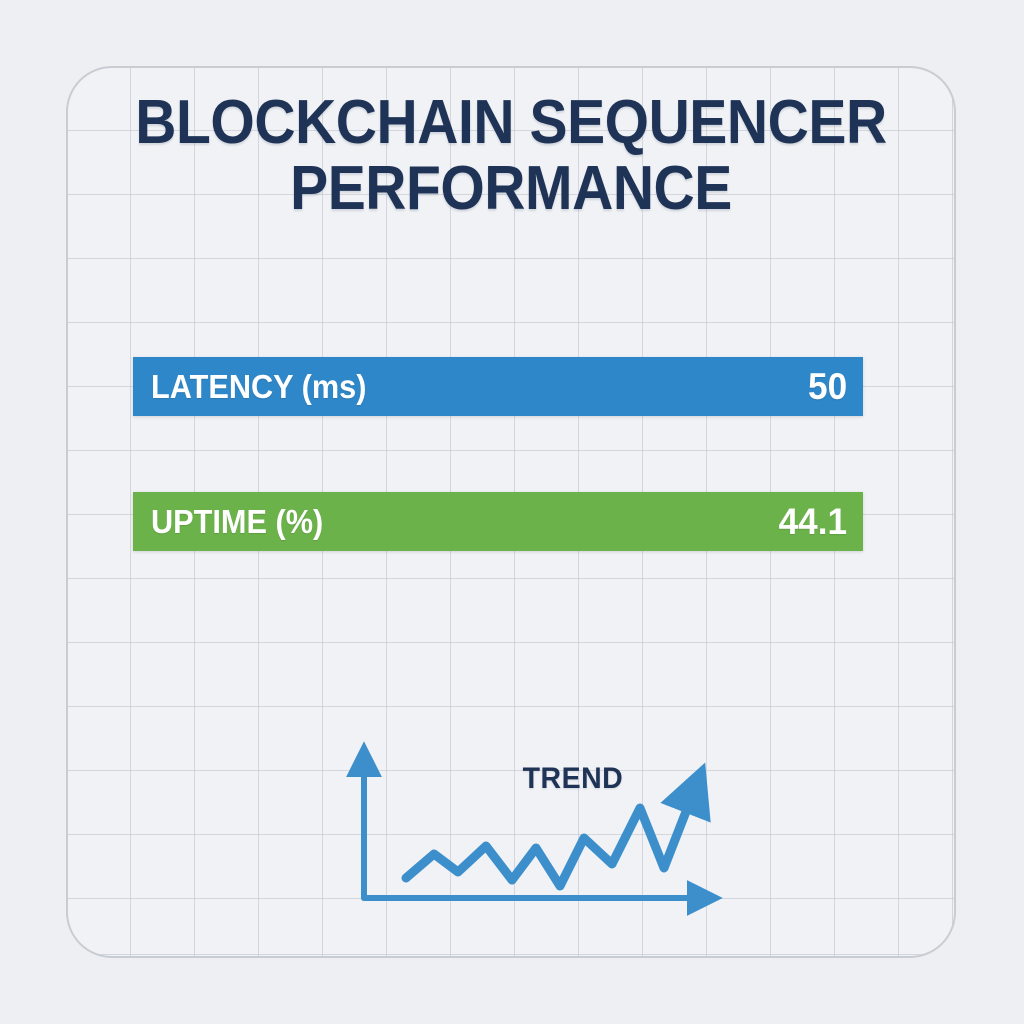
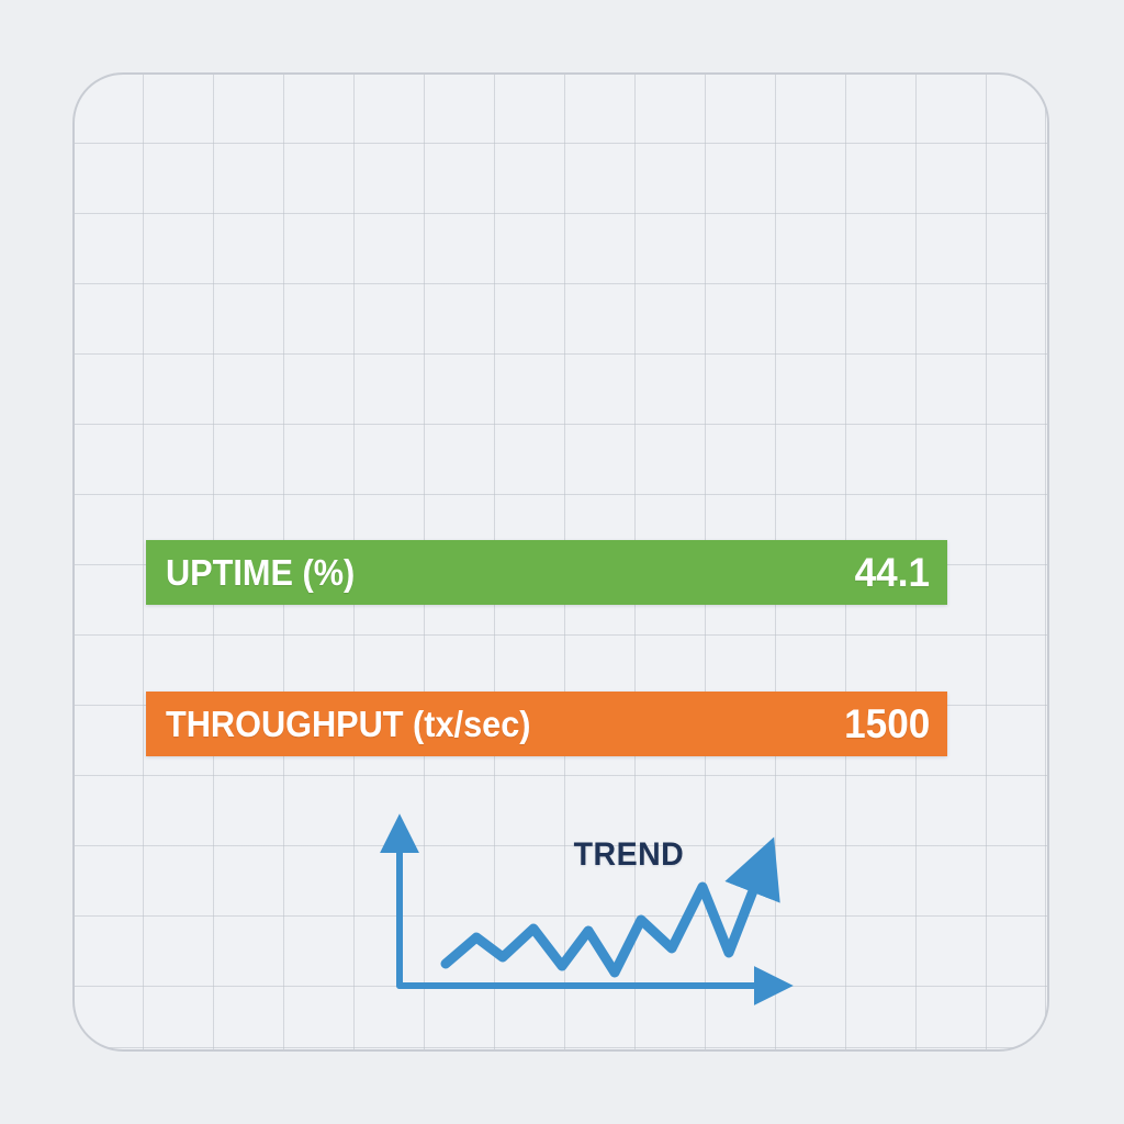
- BLOCKCHAIN SEQUENCER
- PERFORMANCE
- LATENCY (ms)
- 50
  UPTIME (%)
  44.1
+ THROUGHPUT (tx/sec)
+ 1500
  TREND
